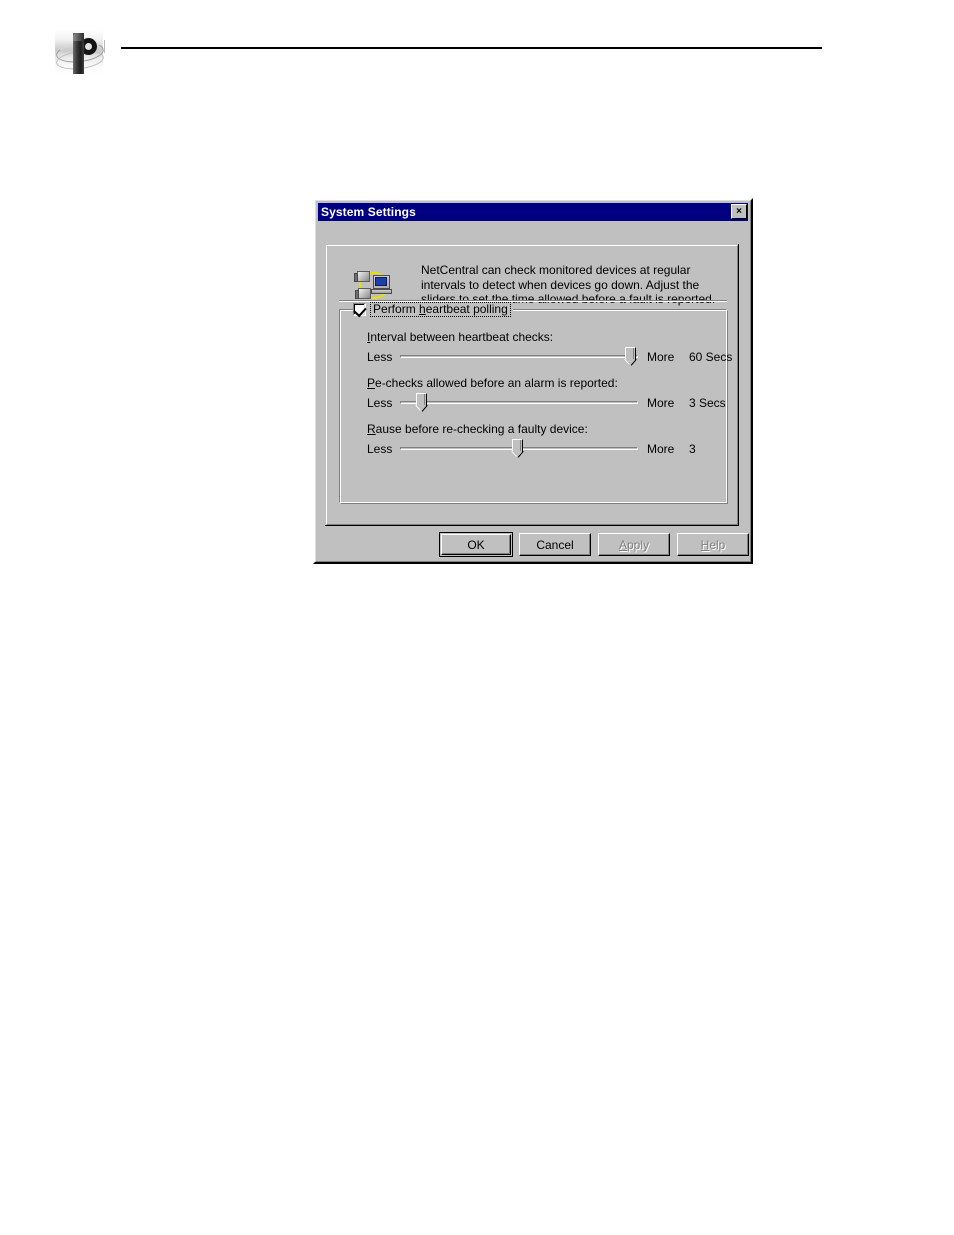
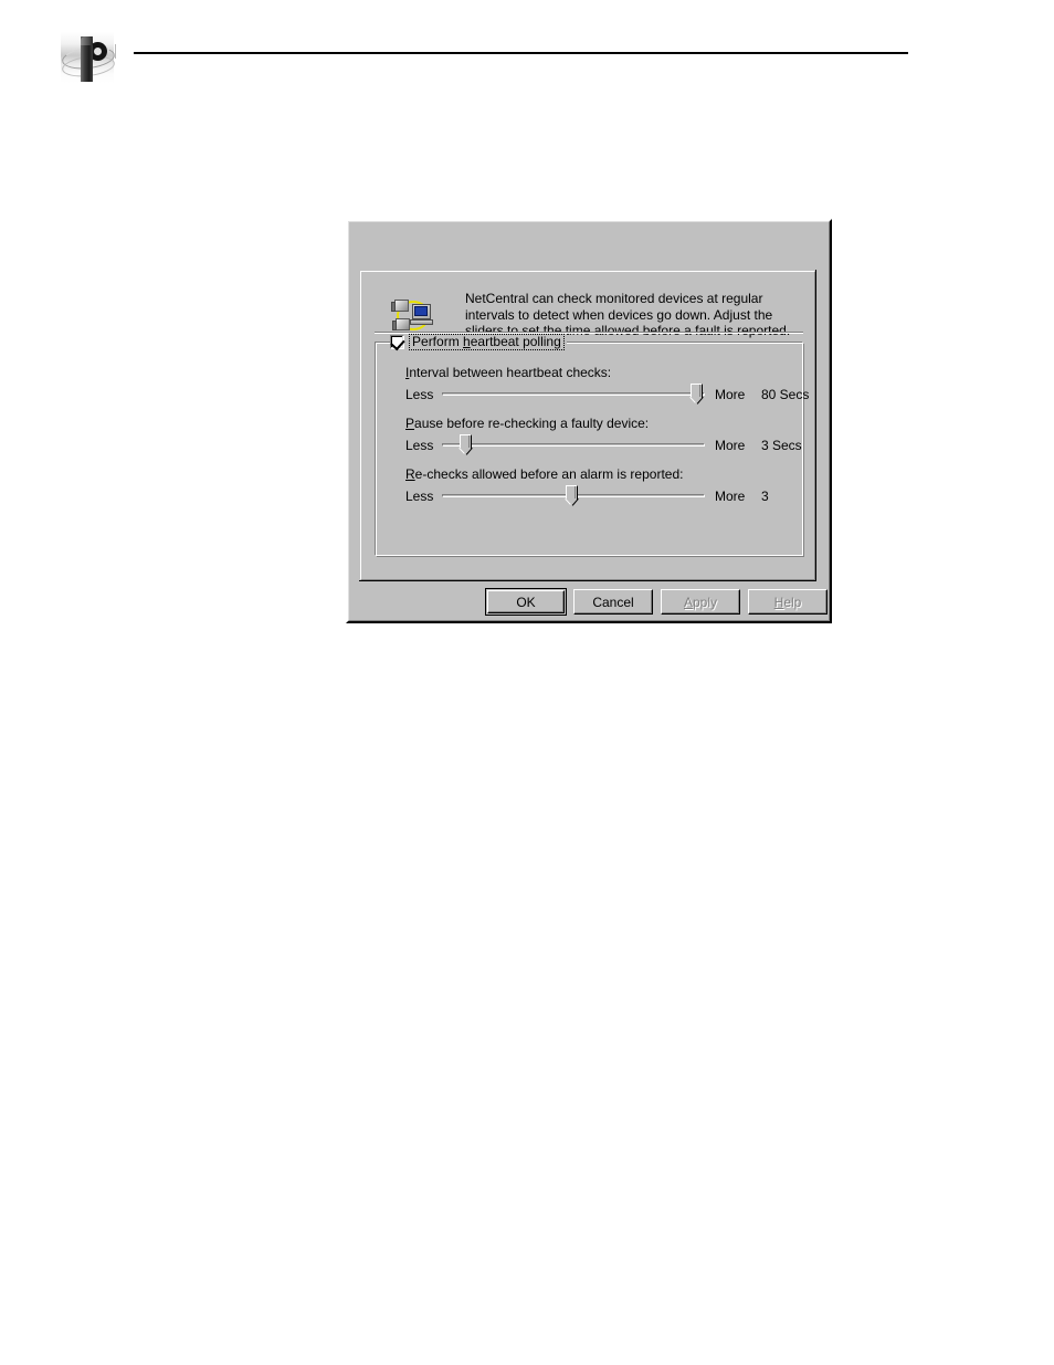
- System Settings
- ×
  NetCentral can check monitored devices at regular intervals to detect when devices go down. Adjust the sliders to set the time allowed before a fault is reported.
  Perform heartbeat polling
  Interval between heartbeat checks:
  Less
  More
- 60 Secs
+ 80 Secs
- Pe-checks allowed before an alarm is reported:
+ Pause before re-checking a faulty device:
  Less
  More
  3 Secs
- Rause before re-checking a faulty device:
+ Re-checks allowed before an alarm is reported:
  Less
  More
  3
  OK
  Cancel
  Apply
  Help
